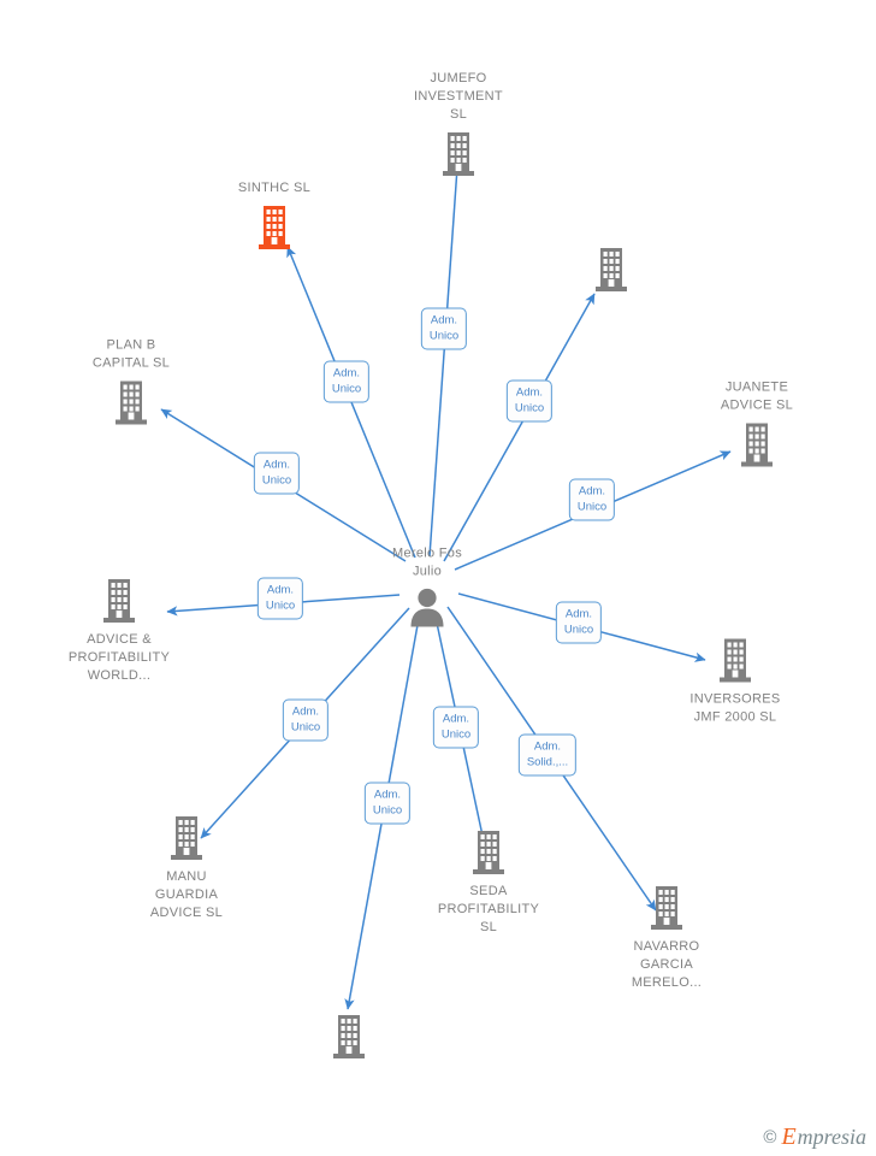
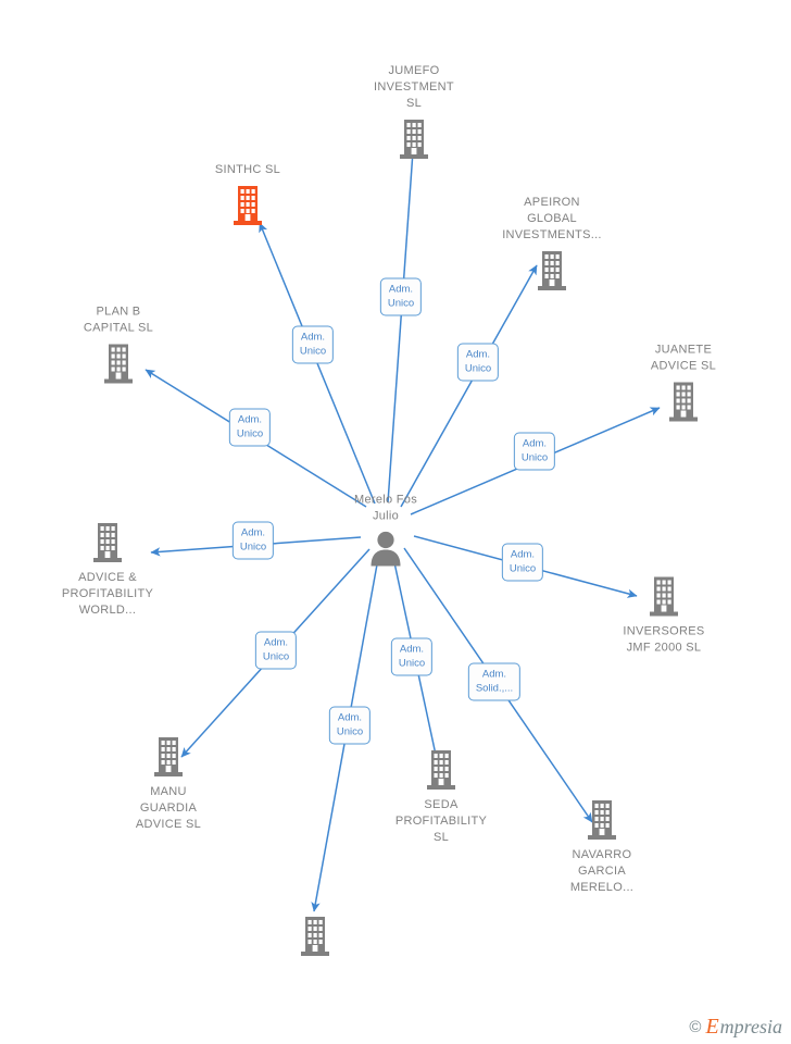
  JUMEFO
  INVESTMENT
  SL
  SINTHC SL
+ APEIRON
+ GLOBAL
+ INVESTMENTS...
  PLAN B
  CAPITAL SL
  JUANETE
  ADVICE SL
  ADVICE &
  PROFITABILITY
  WORLD...
  INVERSORES
  JMF 2000 SL
  MANU
  GUARDIA
  ADVICE SL
  SEDA
  PROFITABILITY
  SL
  NAVARRO
  GARCIA
  MERELO...
  Merelo Fos
  Julio
  Adm.
  Unico
  Adm.
  Unico
  Adm.
  Unico
  Adm.
  Unico
  Adm.
  Unico
  Adm.
  Unico
  Adm.
  Unico
  Adm.
  Unico
  Adm.
  Unico
  Adm.
  Unico
  Adm.
  Solid.,...
  ©
  E
  mpresia
